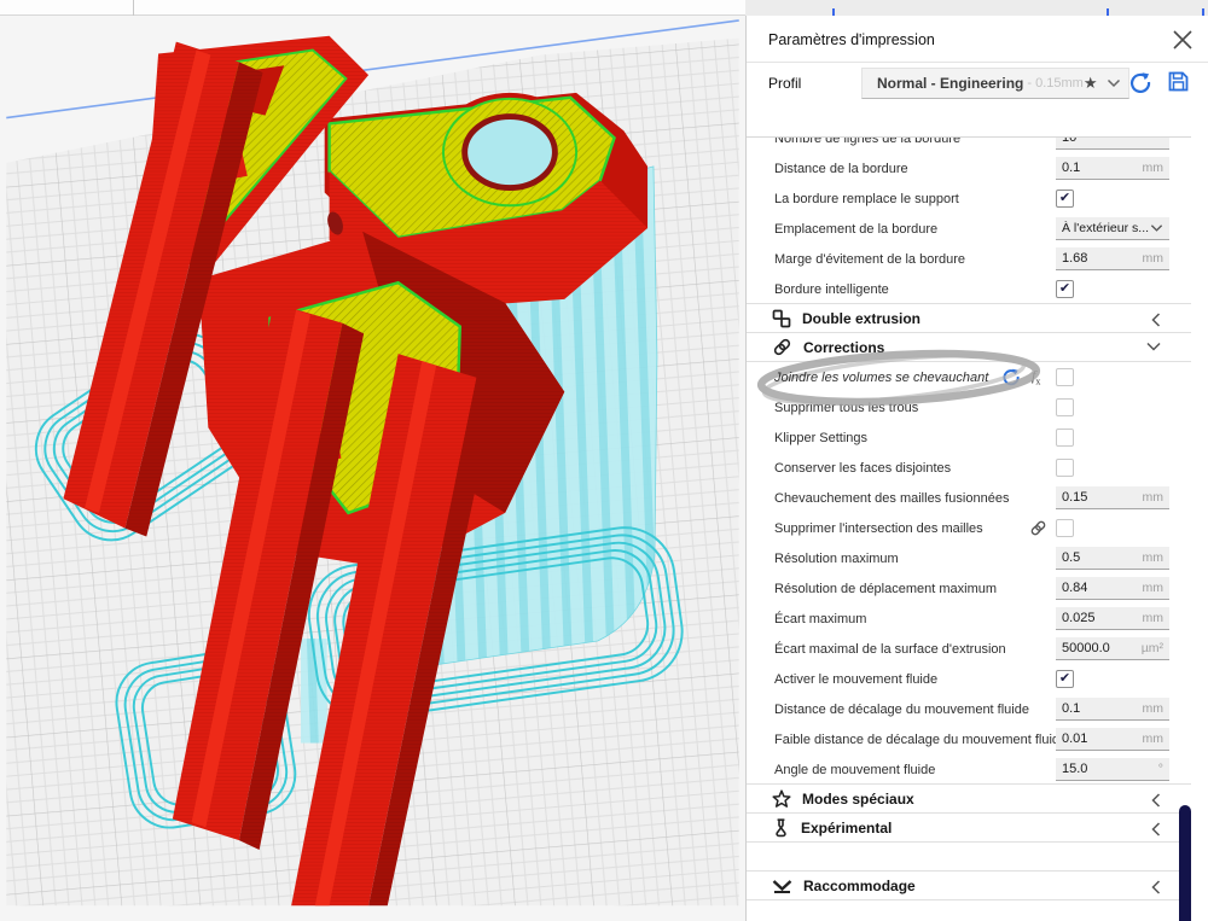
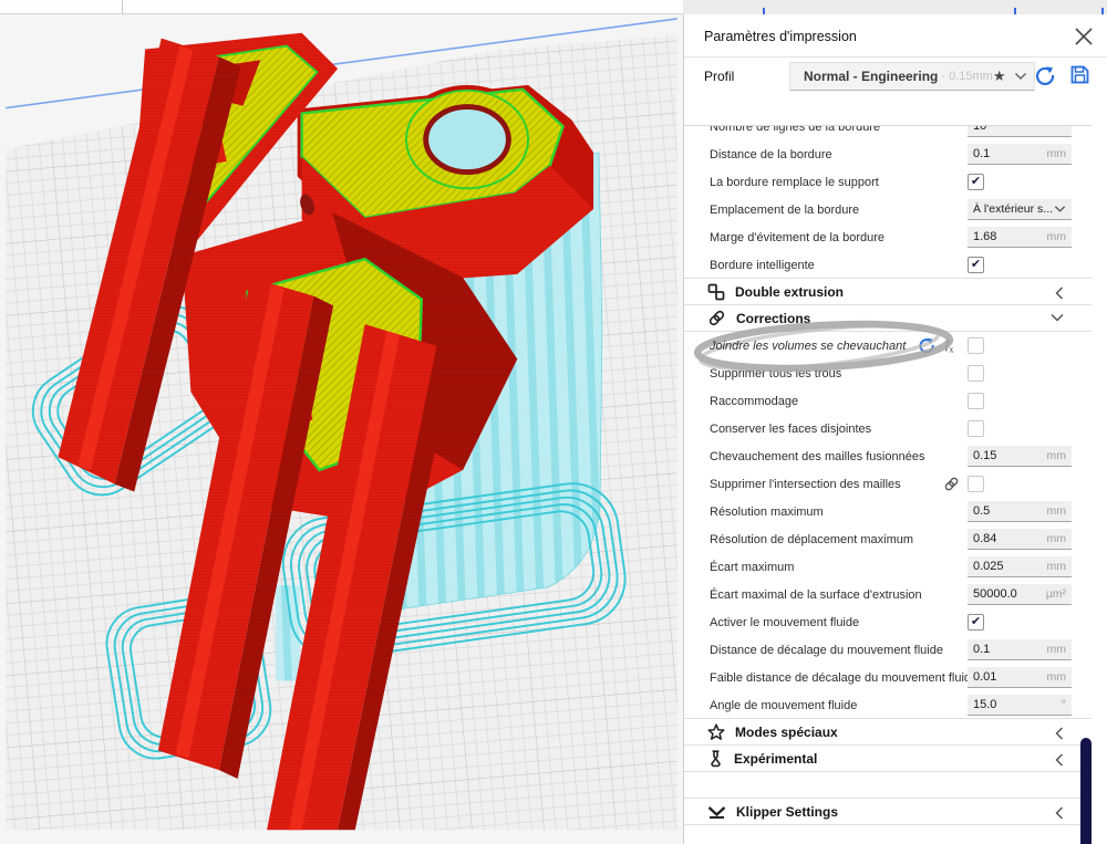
  Paramètres d'impression
  Profil
  Normal - Engineering
  - 0.15mm
  ★
  Nombre de lignes de la bordure
  10
  Distance de la bordure
  0.1
  mm
  La bordure remplace le support
  Emplacement de la bordure
  À l'extérieur s...
  Marge d'évitement de la bordure
  1.68
  mm
  Bordure intelligente
  Double extrusion
  Corrections
  Joindre les volumes se chevauchant
  fx
  Supprimer tous les trous
- Klipper Settings
+ Raccommodage
  Conserver les faces disjointes
  Chevauchement des mailles fusionnées
  0.15
  mm
  Supprimer l'intersection des mailles
  Résolution maximum
  0.5
  mm
  Résolution de déplacement maximum
  0.84
  mm
  Écart maximum
  0.025
  mm
  Écart maximal de la surface d'extrusion
  50000.0
  µm²
  Activer le mouvement fluide
  Distance de décalage du mouvement fluide
  0.1
  mm
  Faible distance de décalage du mouvement flui
  0.01
  mm
  Angle de mouvement fluide
  15.0
  °
  Modes spéciaux
  Expérimental
- Raccommodage
+ Klipper Settings
